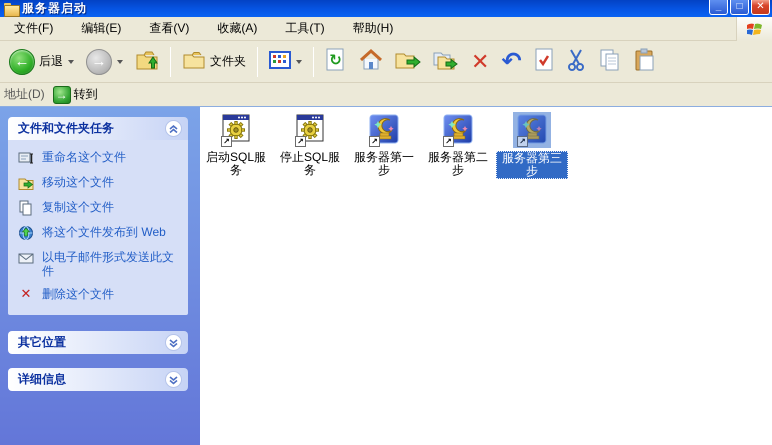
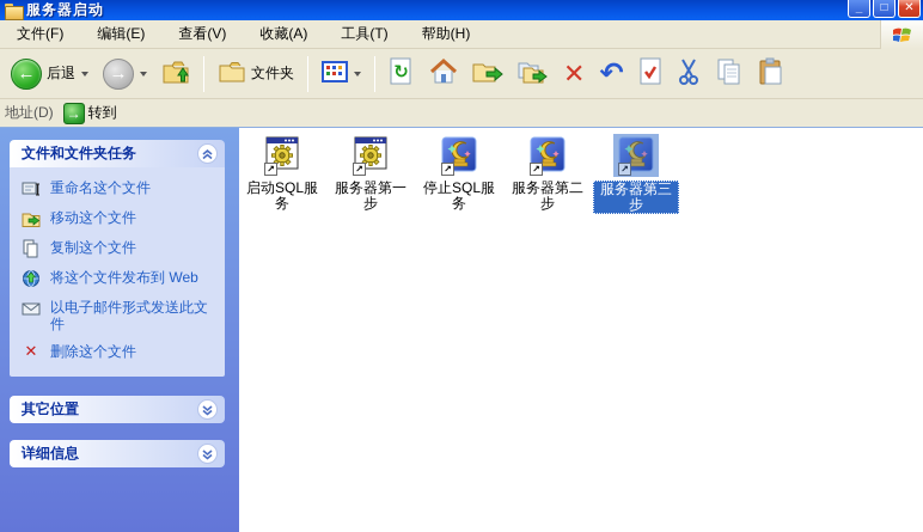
  服务器启动
  _
  □
  ✕
  文件(F)
  编辑(E)
  查看(V)
  收藏(A)
  工具(T)
  帮助(H)
  ←
  后退
  →
  文件夹
  ↻
  ✕
  ↶
  地址(D)
  →
  转到
  文件和文件夹任务
  重命名这个文件
  移动这个文件
  复制这个文件
  将这个文件发布到 Web
  以电子邮件形式发送此文件
  ✕
  删除这个文件
  其它位置
  详细信息
  ↗
  启动SQL服务
  ↗
- 停止SQL服务
+ 服务器第一步
  ↗
- 服务器第一步
+ 停止SQL服务
  ↗
  服务器第二步
  ↗
  服务器第三步
